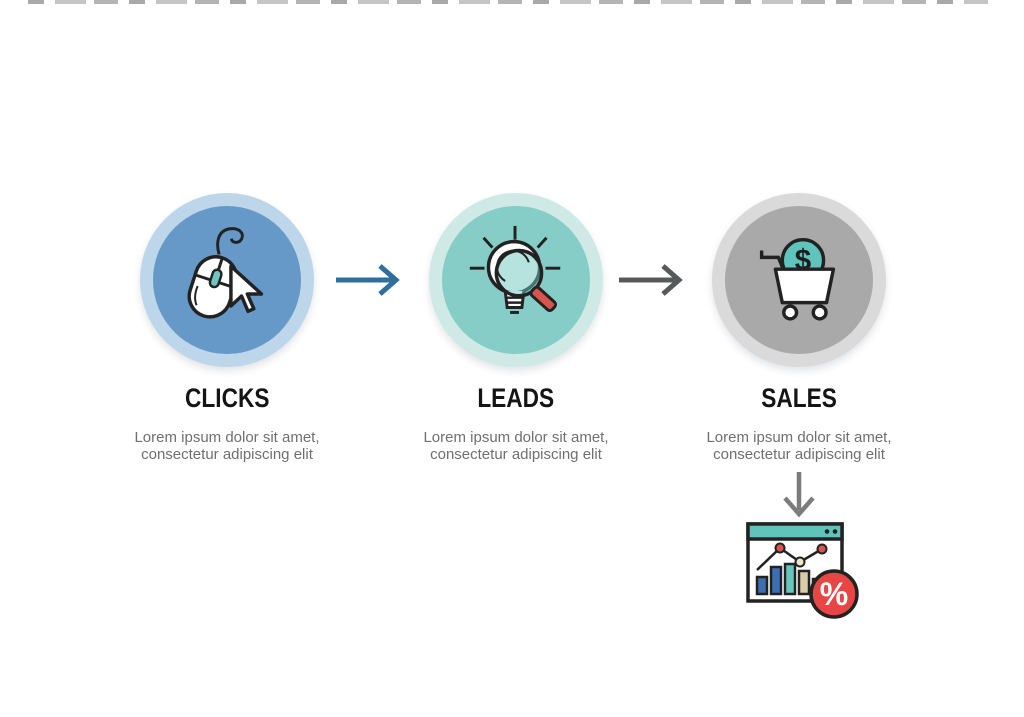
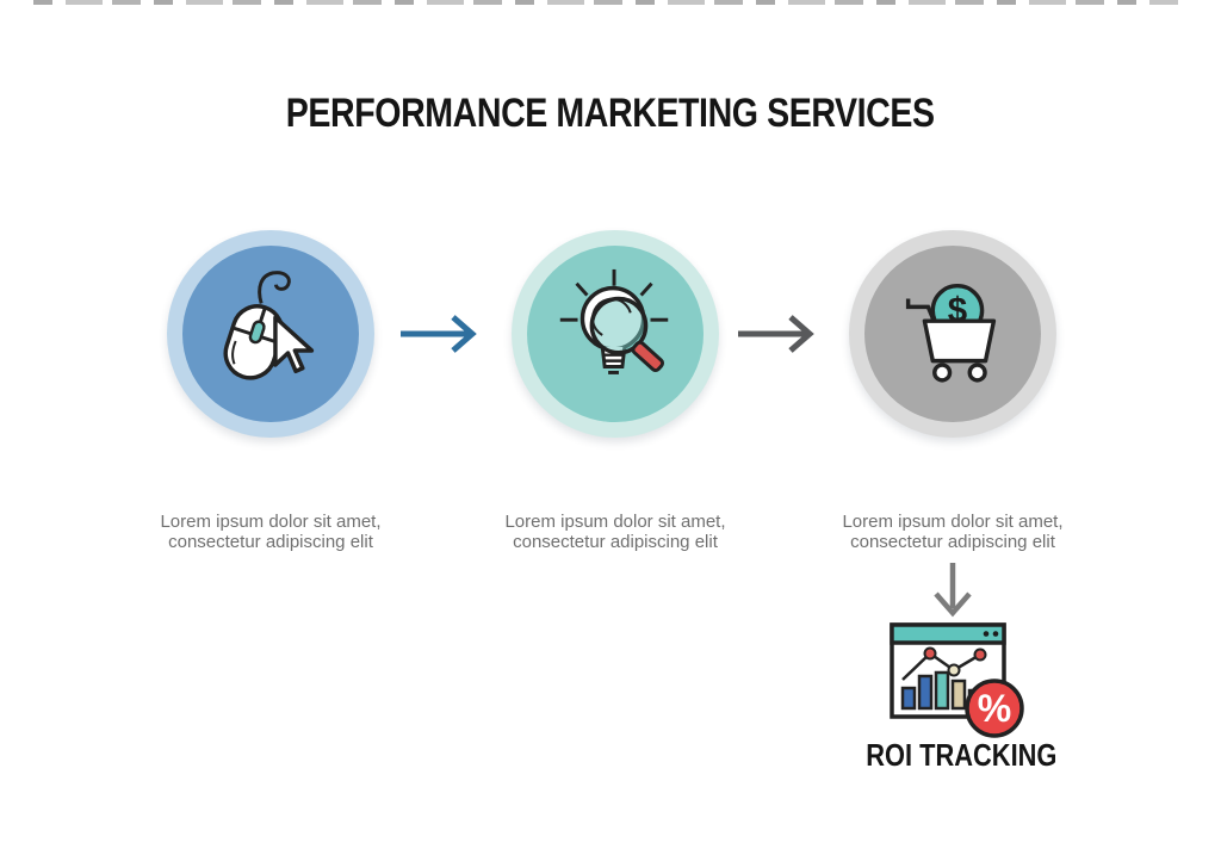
+ PERFORMANCE MARKETING SERVICES
  $
- CLICKS
- LEADS
- SALES
  Lorem ipsum dolor sit amet,
  consectetur adipiscing elit
  Lorem ipsum dolor sit amet,
  consectetur adipiscing elit
  Lorem ipsum dolor sit amet,
  consectetur adipiscing elit
  %
+ ROI TRACKING
